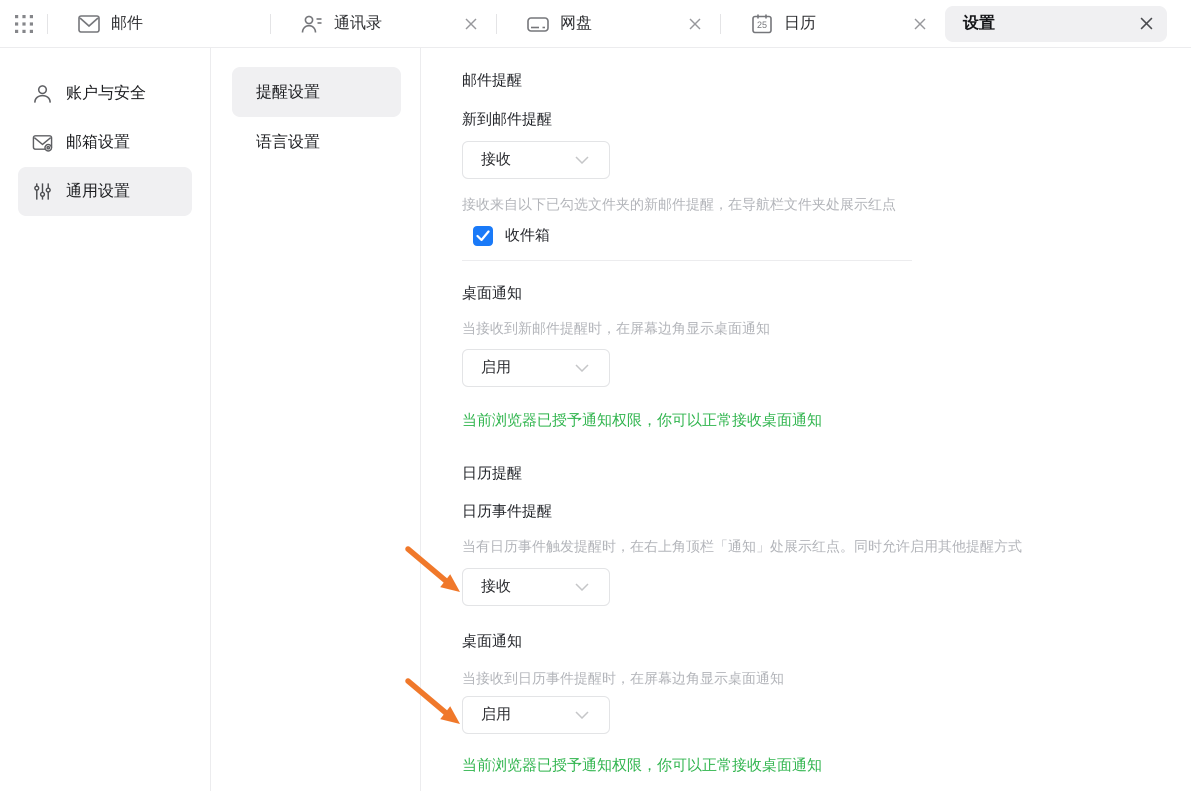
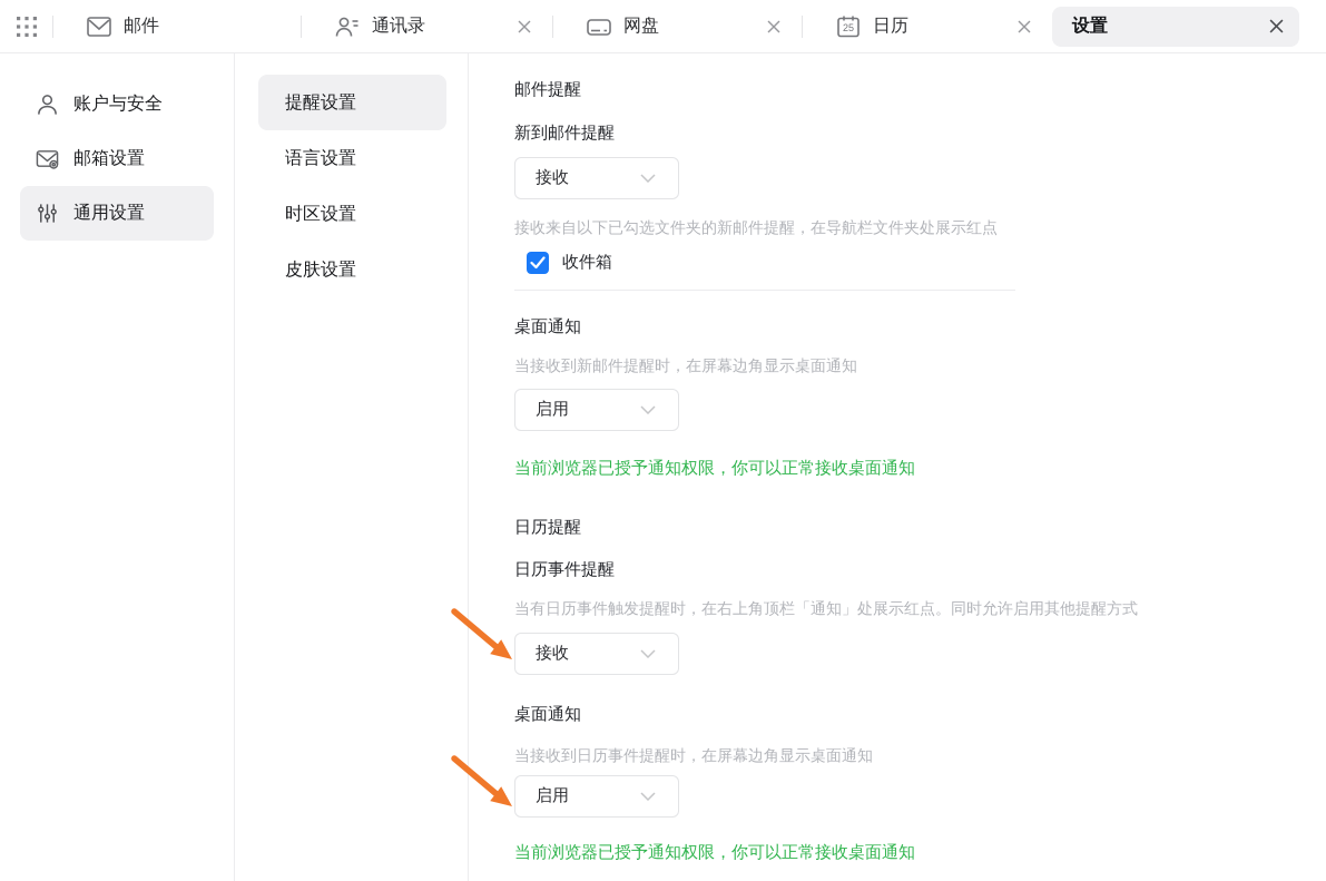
  邮件
  通讯录
  网盘
  25
  日历
  设置
  账户与安全
  邮箱设置
  通用设置
  提醒设置
  语言设置
+ 时区设置
+ 皮肤设置
  邮件提醒
  新到邮件提醒
  接收
  接收来自以下已勾选文件夹的新邮件提醒，在导航栏文件夹处展示红点
  收件箱
  桌面通知
  当接收到新邮件提醒时，在屏幕边角显示桌面通知
  启用
  当前浏览器已授予通知权限，你可以正常接收桌面通知
  日历提醒
  日历事件提醒
  当有日历事件触发提醒时，在右上角顶栏「通知」处展示红点。同时允许启用其他提醒方式
  接收
  桌面通知
  当接收到日历事件提醒时，在屏幕边角显示桌面通知
  启用
  当前浏览器已授予通知权限，你可以正常接收桌面通知
